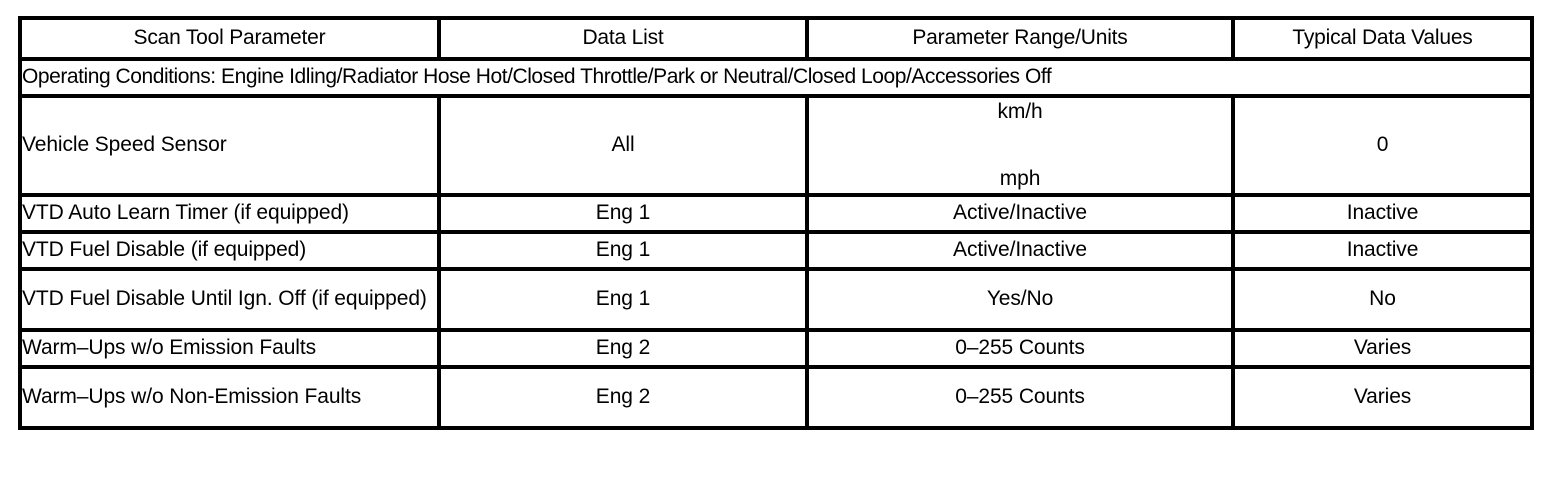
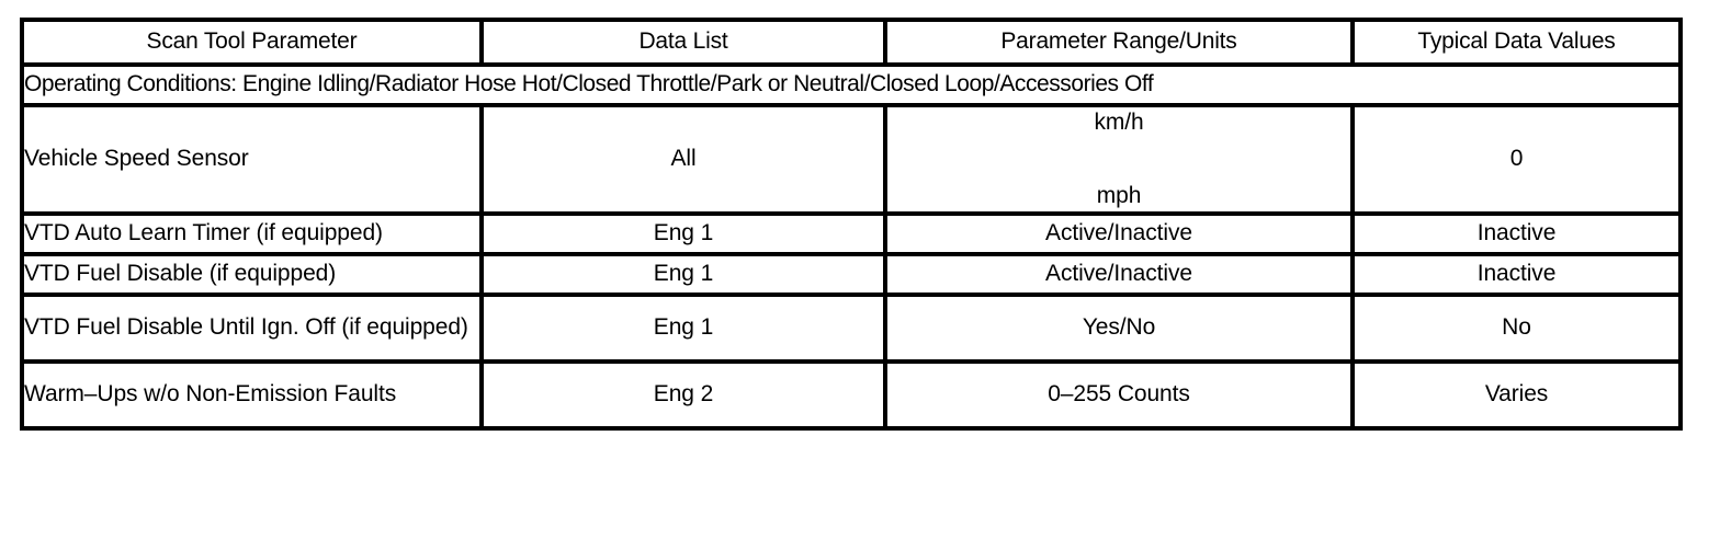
  Scan Tool Parameter	Data List	Parameter Range/Units	Typical Data Values
  Operating Conditions: Engine Idling/Radiator Hose Hot/Closed Throttle/Park or Neutral/Closed Loop/Accessories Off
  Vehicle Speed Sensor	All	km/h mph	0
  VTD Auto Learn Timer (if equipped)	Eng 1	Active/Inactive	Inactive
  VTD Fuel Disable (if equipped)	Eng 1	Active/Inactive	Inactive
  VTD Fuel Disable Until Ign. Off (if equipped)	Eng 1	Yes/No	No
- Warm–Ups w/o Emission Faults	Eng 2	0–255 Counts	Varies
  Warm–Ups w/o Non-Emission Faults	Eng 2	0–255 Counts	Varies
